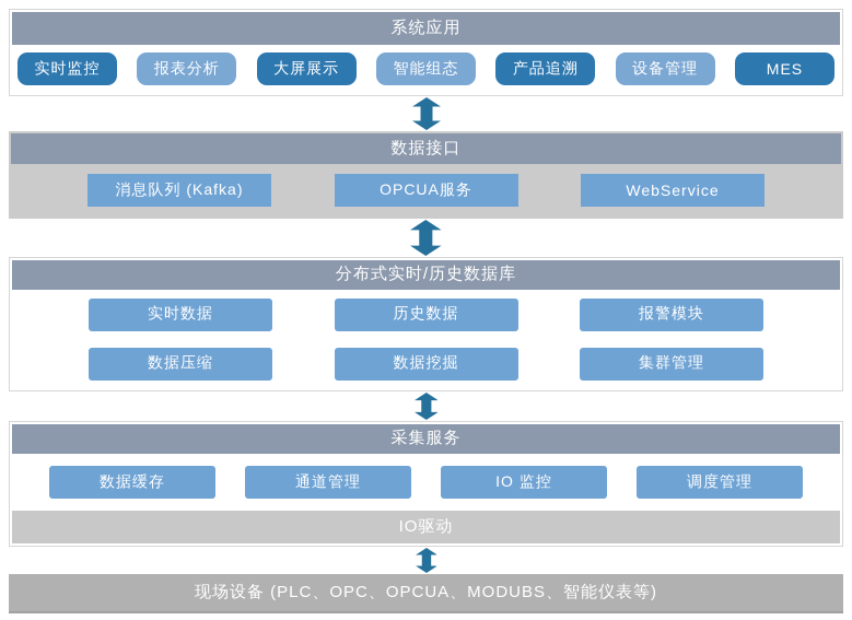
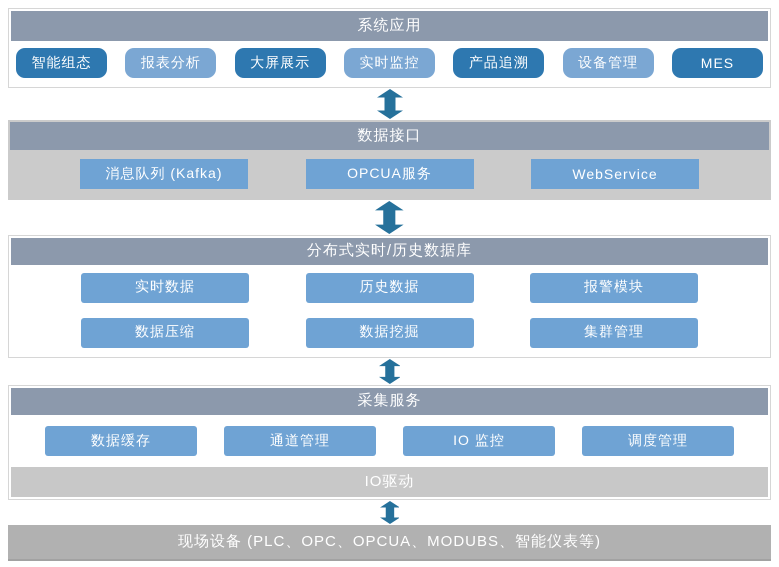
  系统应用
- 实时监控
+ 智能组态
  报表分析
  大屏展示
- 智能组态
+ 实时监控
  产品追溯
  设备管理
  MES
  数据接口
  消息队列 (Kafka)
  OPCUA服务
  WebService
  分布式实时/历史数据库
  实时数据
  历史数据
  报警模块
  数据压缩
  数据挖掘
  集群管理
  采集服务
  数据缓存
  通道管理
  IO 监控
  调度管理
  IO驱动
  现场设备 (PLC、OPC、OPCUA、MODUBS、智能仪表等)
